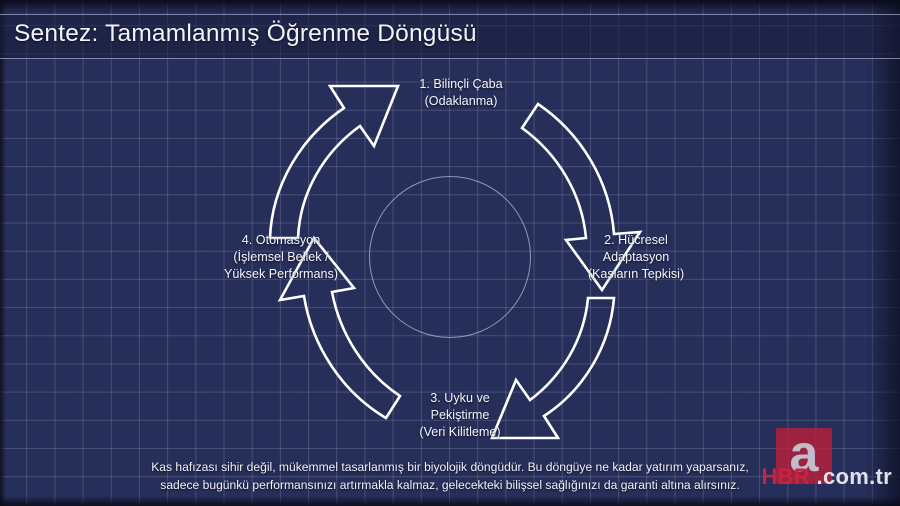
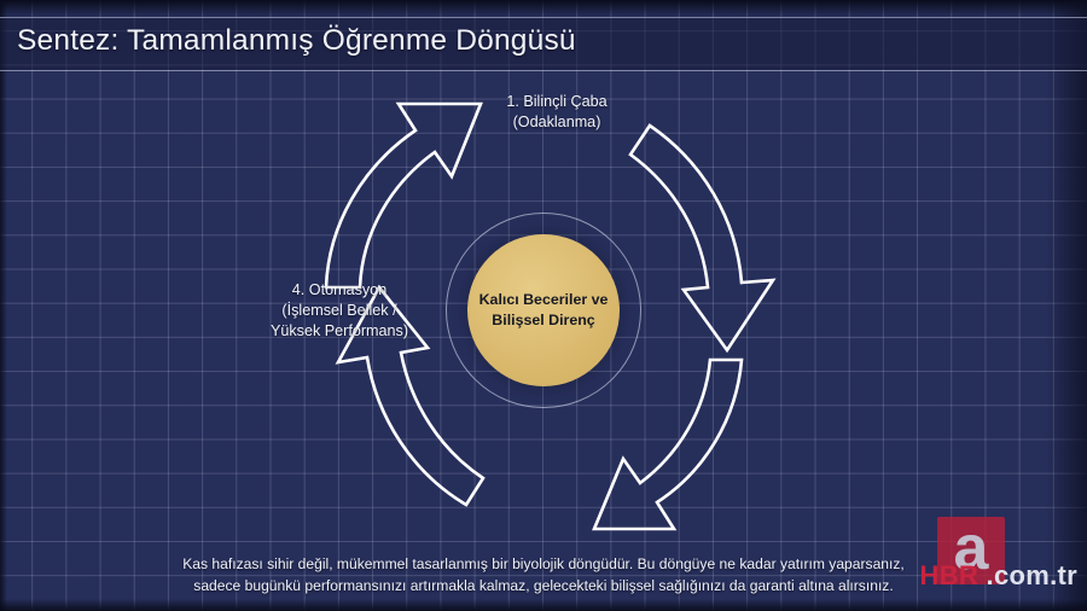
  Sentez: Tamamlanmış Öğrenme Döngüsü
+ Kalıcı Beceriler ve
+ Bilişsel Direnç
  1. Bilinçli Çaba
  (Odaklanma)
- 2. Hücresel
- Adaptasyon
- (Kasların Tepkisi)
- 3. Uyku ve
- Pekiştirme
- (Veri Kilitleme)
  4. Otomasyon
  (İşlemsel Bellek /
  Yüksek Performans)
  Kas hafızası sihir değil, mükemmel tasarlanmış bir biyolojik döngüdür. Bu döngüye ne kadar yatırım yaparsanız,
  sadece bugünkü performansınızı artırmakla kalmaz, gelecekteki bilişsel sağlığınızı da garanti altına alırsınız.
  a
  HBR .com.tr
